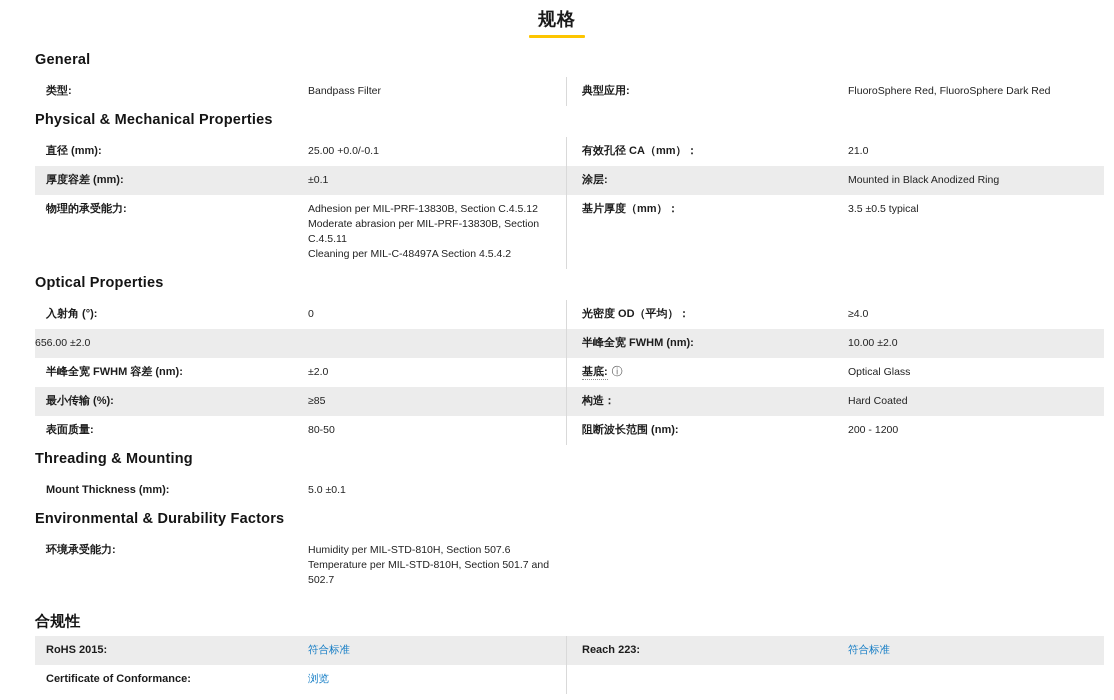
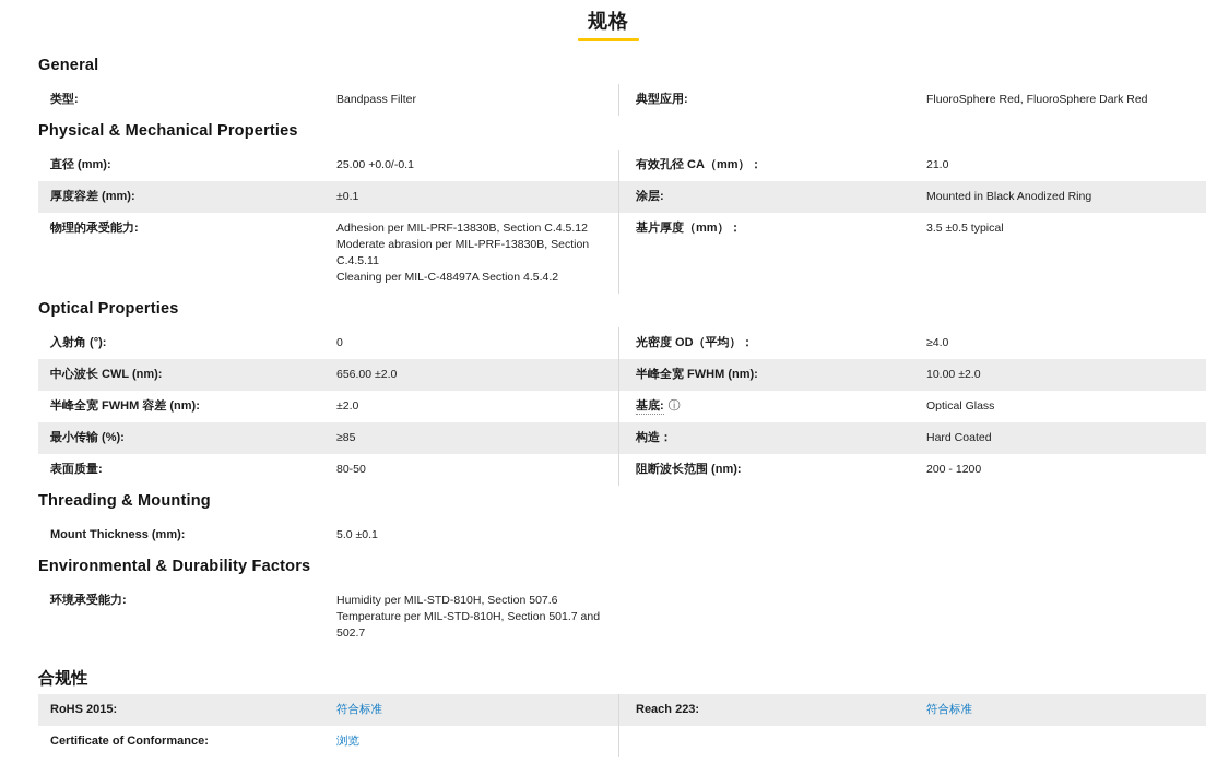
  规格
  General
  类型:
  Bandpass Filter
  典型应用:
  FluoroSphere Red, FluoroSphere Dark Red
  Physical & Mechanical Properties
  直径 (mm):
  25.00 +0.0/-0.1
  有效孔径 CA（mm）：
  21.0
  厚度容差 (mm):
  ±0.1
  涂层:
  Mounted in Black Anodized Ring
  物理的承受能力:
  Adhesion per MIL-PRF-13830B, Section C.4.5.12
  Moderate abrasion per MIL-PRF-13830B, Section C.4.5.11
  Cleaning per MIL-C-48497A Section 4.5.4.2
  基片厚度（mm）：
  3.5 ±0.5 typical
  Optical Properties
  入射角 (°):
  0
  光密度 OD（平均）：
  ≥4.0
+ 中心波长 CWL (nm):
  656.00 ±2.0
  半峰全宽 FWHM (nm):
  10.00 ±2.0
  半峰全宽 FWHM 容差 (nm):
  ±2.0
  基底: ⓘ
  Optical Glass
  最小传输 (%):
  ≥85
  构造：
  Hard Coated
  表面质量:
  80-50
  阻断波长范围 (nm):
  200 - 1200
  Threading & Mounting
  Mount Thickness (mm):
  5.0 ±0.1
  Environmental & Durability Factors
  环境承受能力:
  Humidity per MIL-STD-810H, Section 507.6
  Temperature per MIL-STD-810H, Section 501.7 and 502.7
  合规性
  RoHS 2015:
  符合标准
  Reach 223:
  符合标准
  Certificate of Conformance:
  浏览
